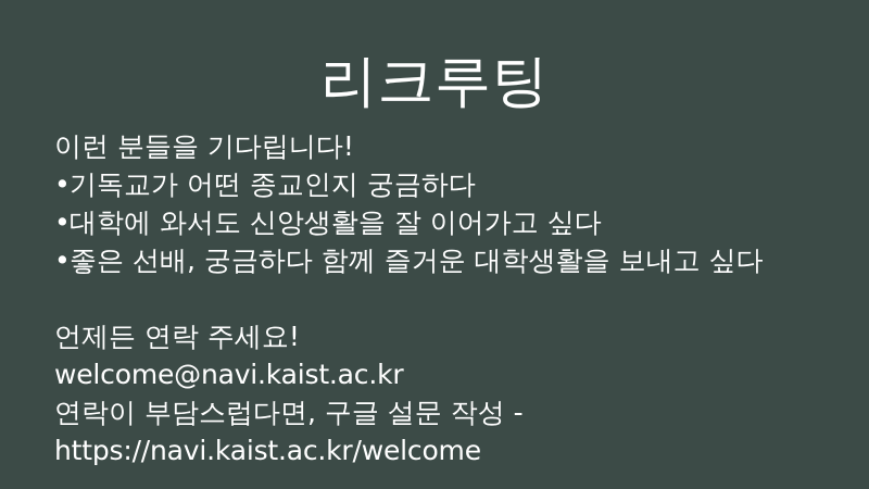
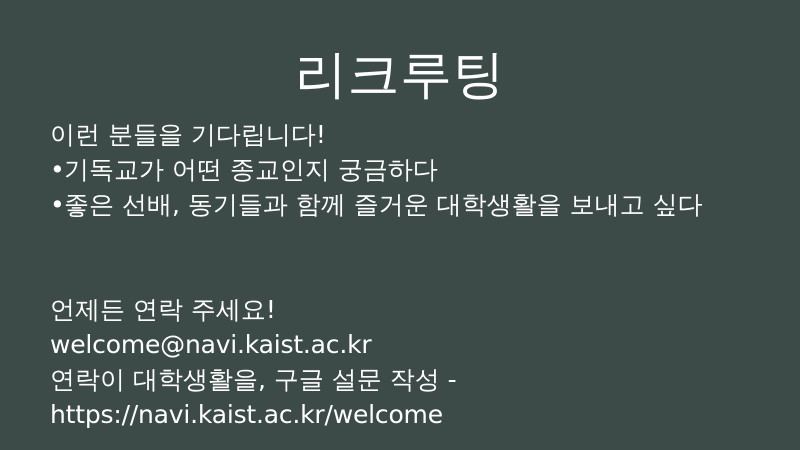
  리크루팅
  이런 분들을 기다립니다!
  •기독교가 어떤 종교인지 궁금하다
- •대학에 와서도 신앙생활을 잘 이어가고 싶다
- •좋은 선배, 궁금하다 함께 즐거운 대학생활을 보내고 싶다
+ •좋은 선배, 동기들과 함께 즐거운 대학생활을 보내고 싶다
  언제든 연락 주세요!
  welcome@navi.kaist.ac.kr
- 연락이 부담스럽다면, 구글 설문 작성 -
+ 연락이 대학생활을, 구글 설문 작성 -
  https://navi.kaist.ac.kr/welcome
